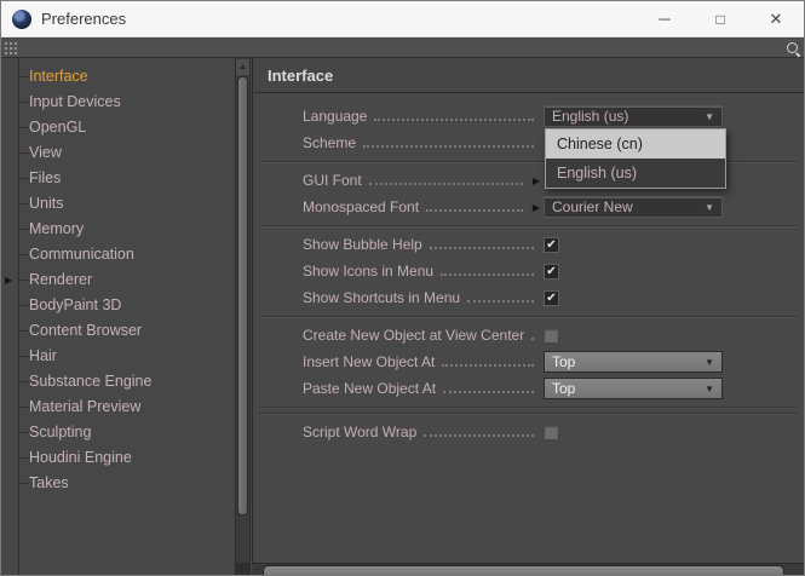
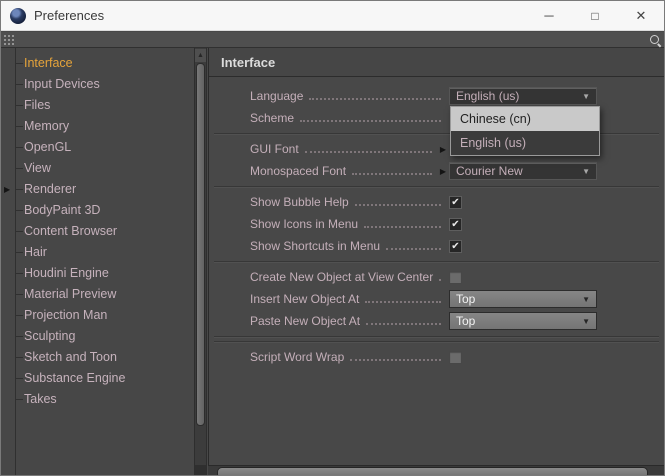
  Preferences
  ─
  □
  ✕
  Interface
  Input Devices
- OpenGL
+ Files
- View
+ Memory
- Files
+ OpenGL
- Units
- Memory
+ View
- Communication
  ▶
  Renderer
  BodyPaint 3D
  Content Browser
  Hair
- Substance Engine
+ Houdini Engine
  Material Preview
+ Projection Man
  Sculpting
+ Sketch and Toon
- Houdini Engine
+ Substance Engine
  Takes
  Interface
  Language
  English (us)
  ▼
  Scheme
  GUI Font
  ▶
  Monospaced Font
  ▶
  Courier New
  ▼
  Show Bubble Help
  ✔
  Show Icons in Menu
  ✔
  Show Shortcuts in Menu
  ✔
  Create New Object at View Center
  Insert New Object At
  Top
  ▼
  Paste New Object At
  Top
  ▼
  Script Word Wrap
  Chinese (cn)
  English (us)
